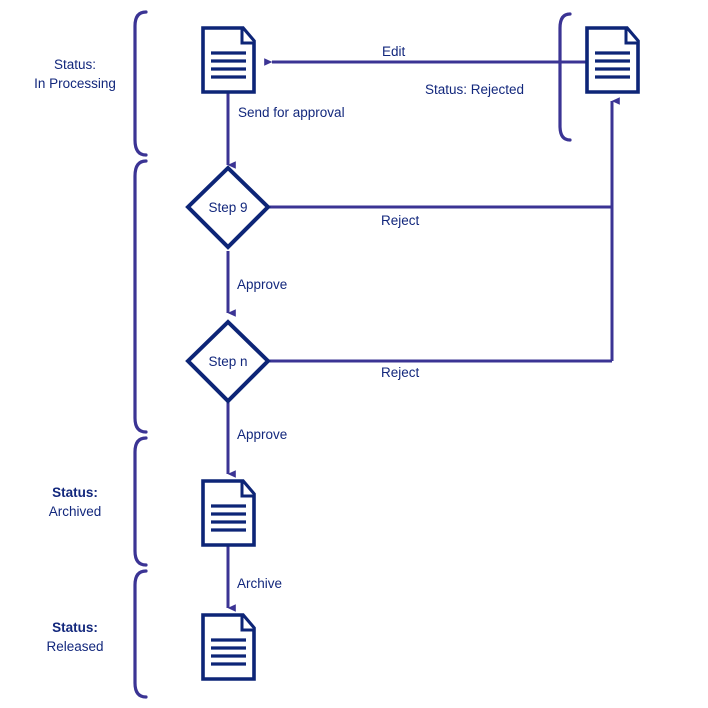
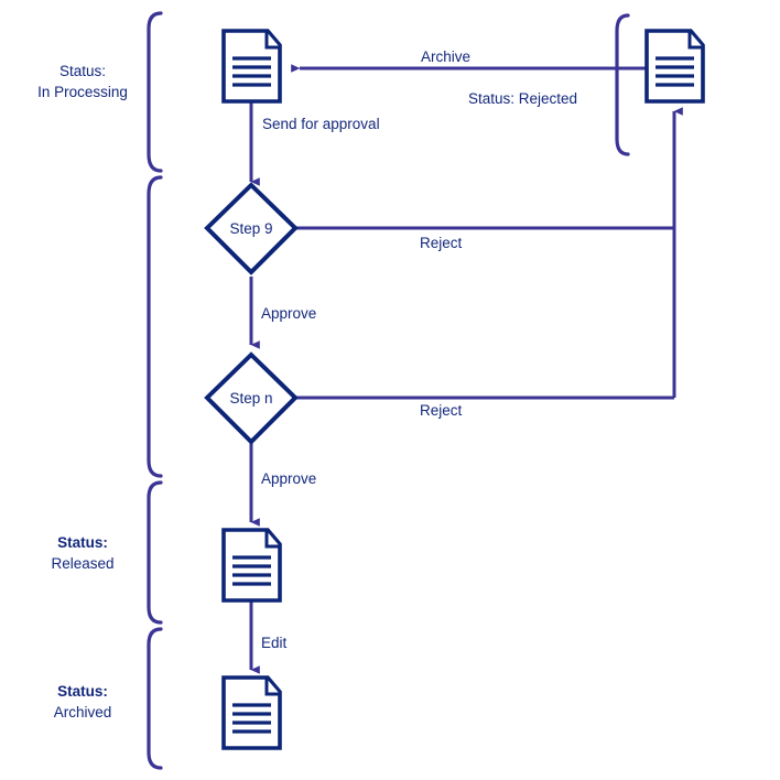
  Status:
  In Processing
  Status:
- Archived
+ Released
  Status:
- Released
+ Archived
  Step 9
  Step n
- Edit
+ Archive
  Send for approval
  Status: Rejected
  Reject
  Approve
  Reject
  Approve
- Archive
+ Edit
